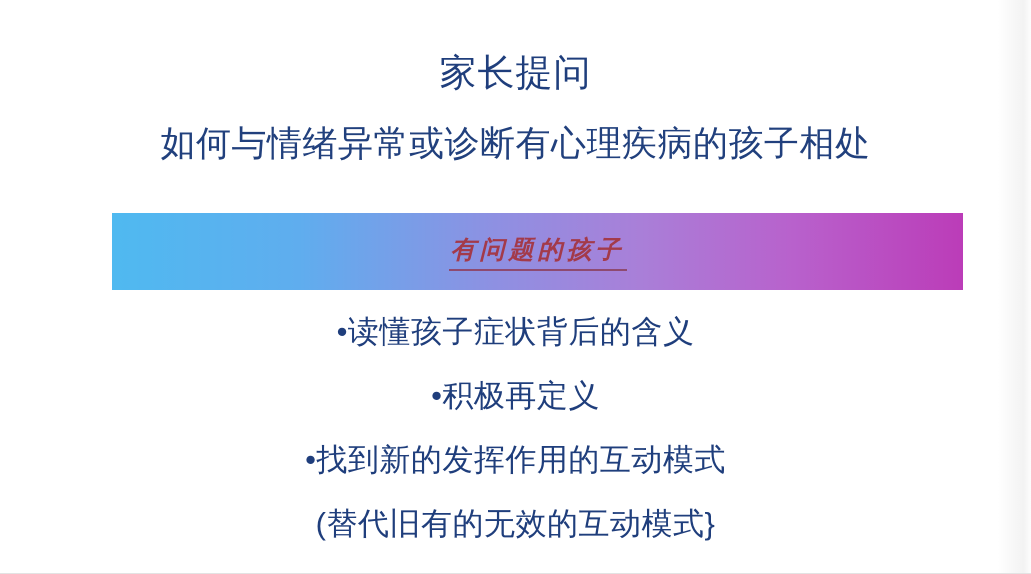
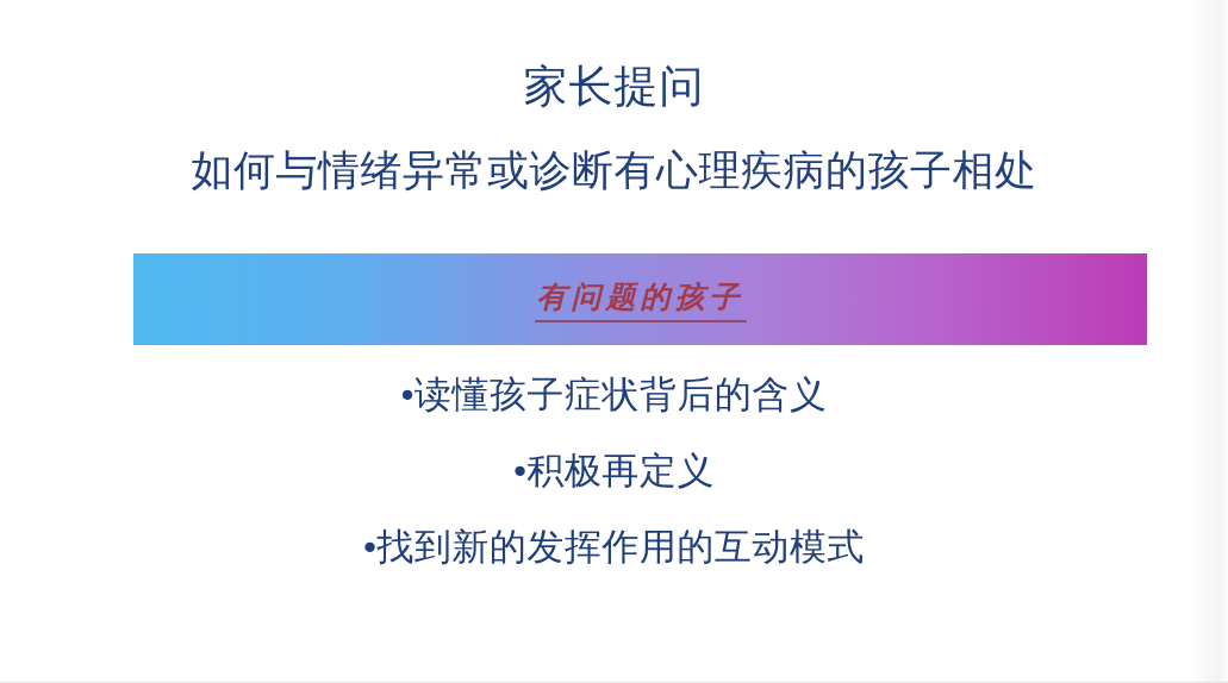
  家长提问
  如何与情绪异常或诊断有心理疾病的孩子相处
  有问题的孩子
  •读懂孩子症状背后的含义
  •积极再定义
  •找到新的发挥作用的互动模式
- (替代旧有的无效的互动模式}
